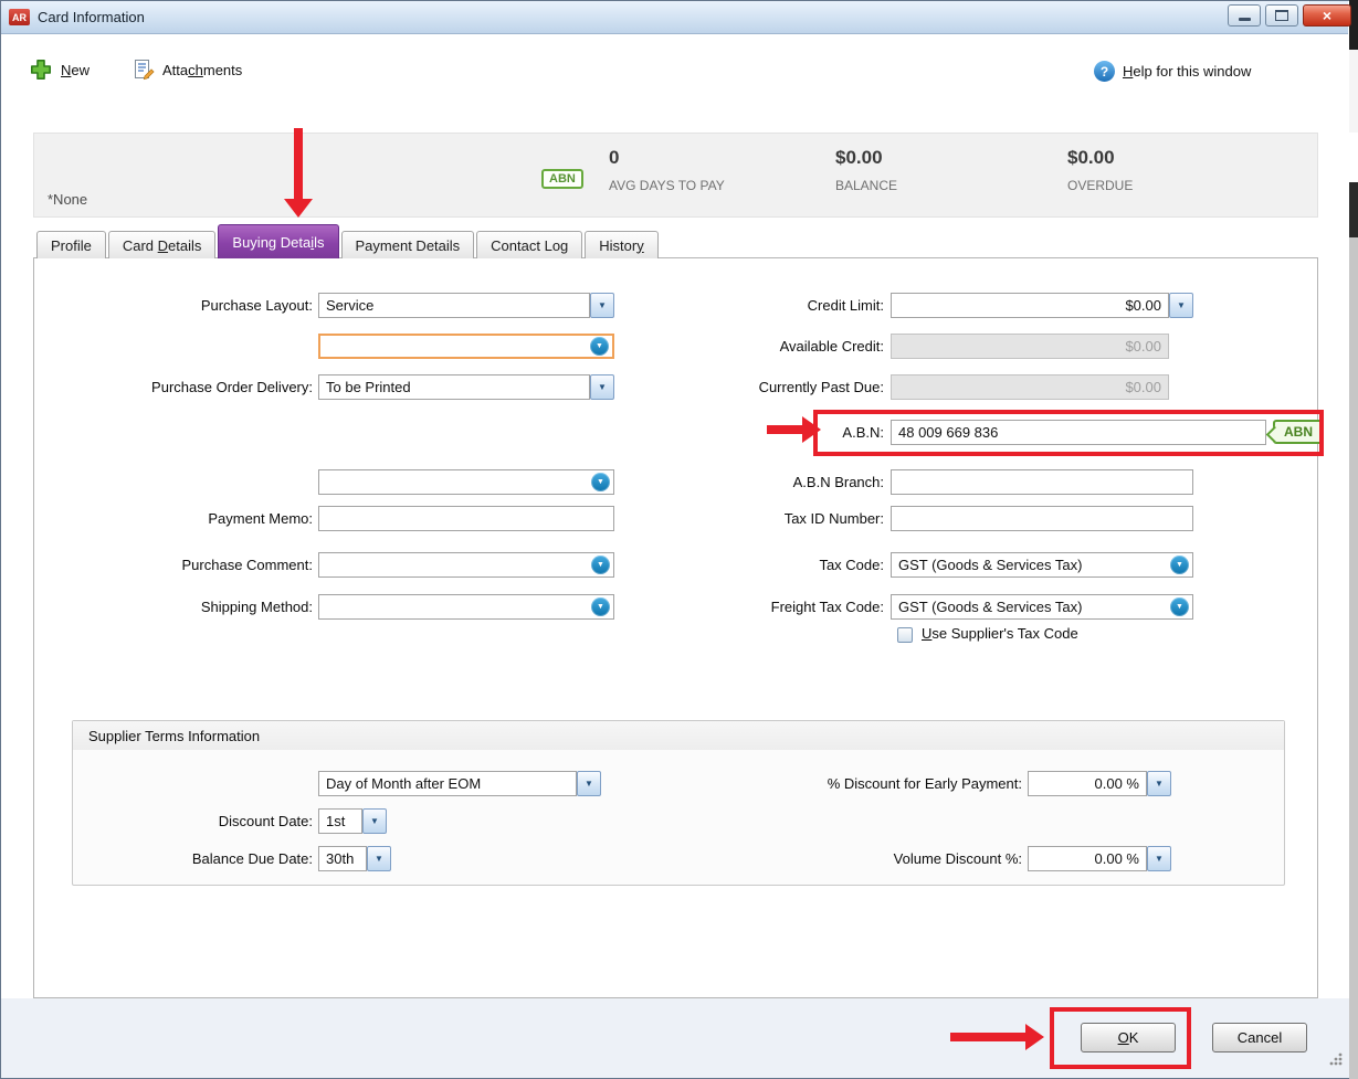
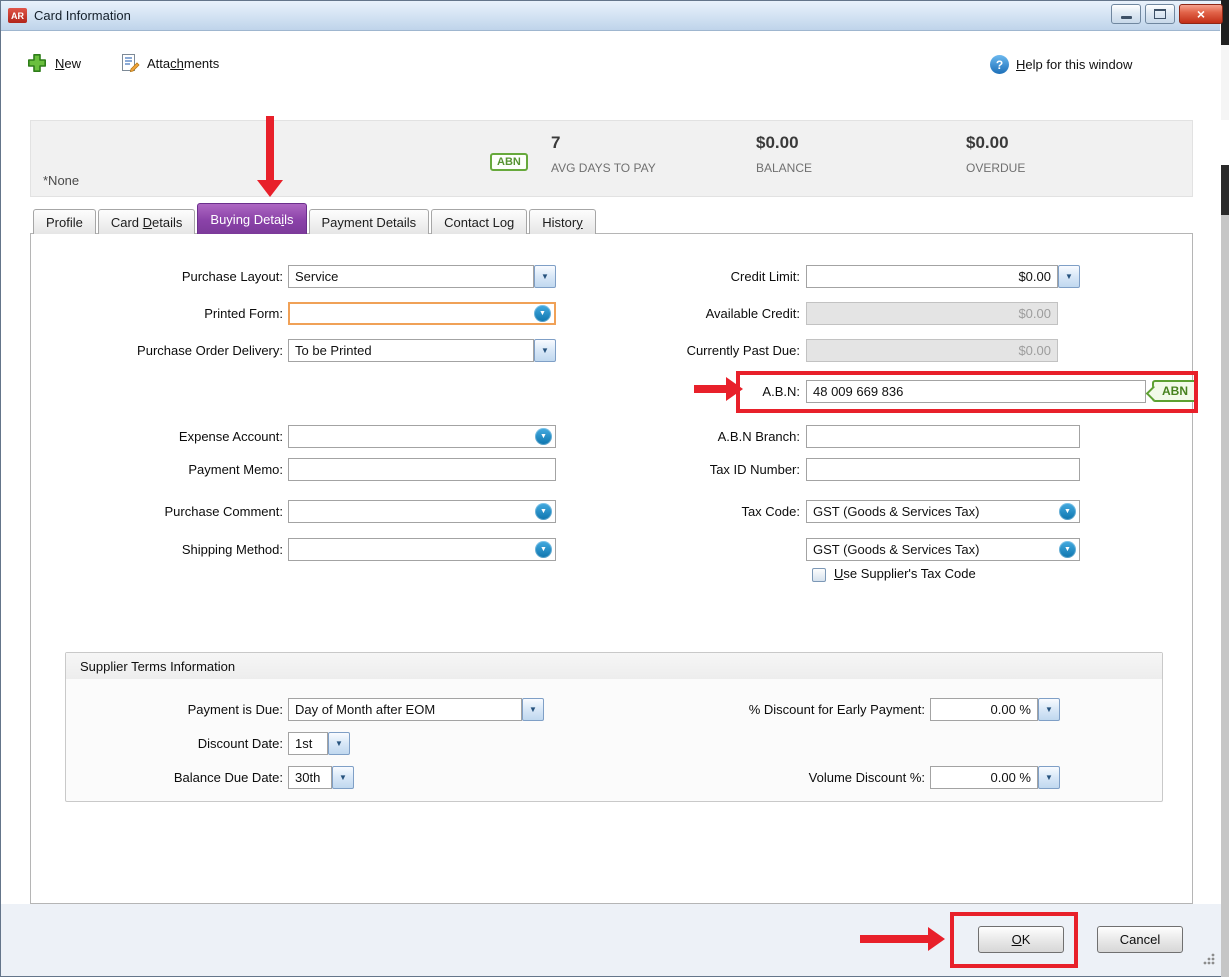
  AR
  Card Information
  ×
  New
  Attachments
  ?
  Help for this window
  *None
  ABN
- 0
+ 7
  AVG DAYS TO PAY
  $0.00
  BALANCE
  $0.00
  OVERDUE
  Profile
  Card Details
  Buying Details
  Payment Details
  Contact Log
  History
  Purchase Layout:
  Service
  ▼
+ Printed Form:
  Purchase Order Delivery:
  To be Printed
  ▼
+ Expense Account:
  Payment Memo:
  Purchase Comment:
  Shipping Method:
  Credit Limit:
  $0.00
  ▼
  Available Credit:
  $0.00
  Currently Past Due:
  $0.00
  A.B.N:
  48 009 669 836
  ABN
  A.B.N Branch:
  Tax ID Number:
  Tax Code:
  GST (Goods & Services Tax)
- Freight Tax Code:
  GST (Goods & Services Tax)
  Use Supplier's Tax Code
  Supplier Terms Information
+ Payment is Due:
  Day of Month after EOM
  ▼
  Discount Date:
  1st
  ▼
  Balance Due Date:
  30th
  ▼
  % Discount for Early Payment:
  0.00 %
  ▼
  Volume Discount %:
  0.00 %
  ▼
  OK
  Cancel
